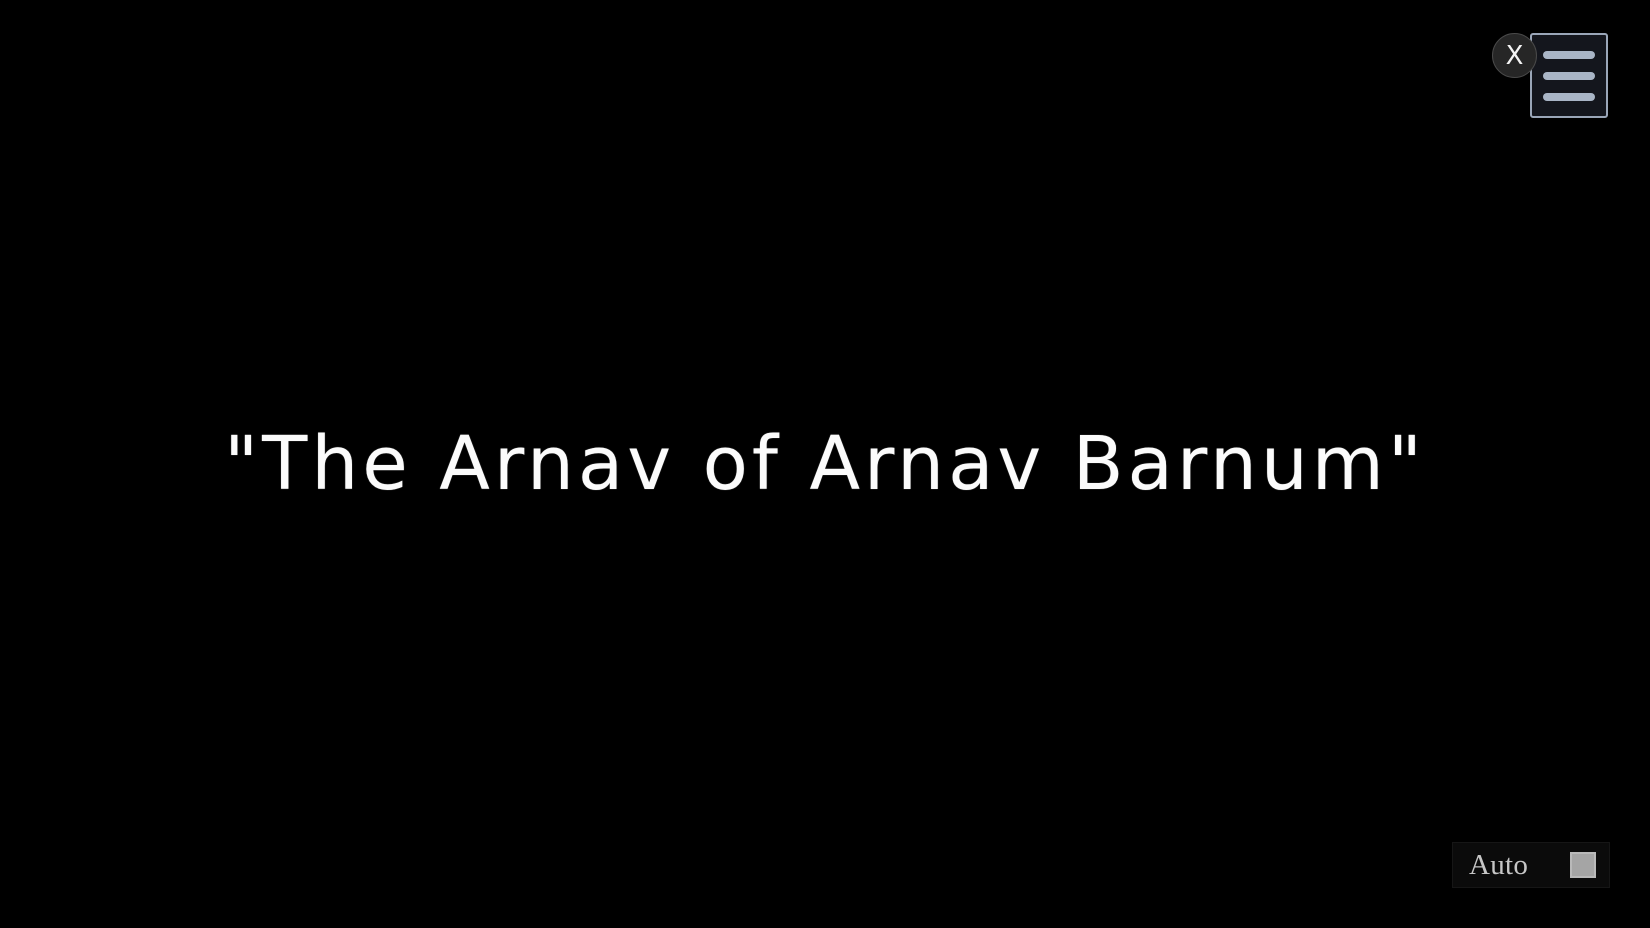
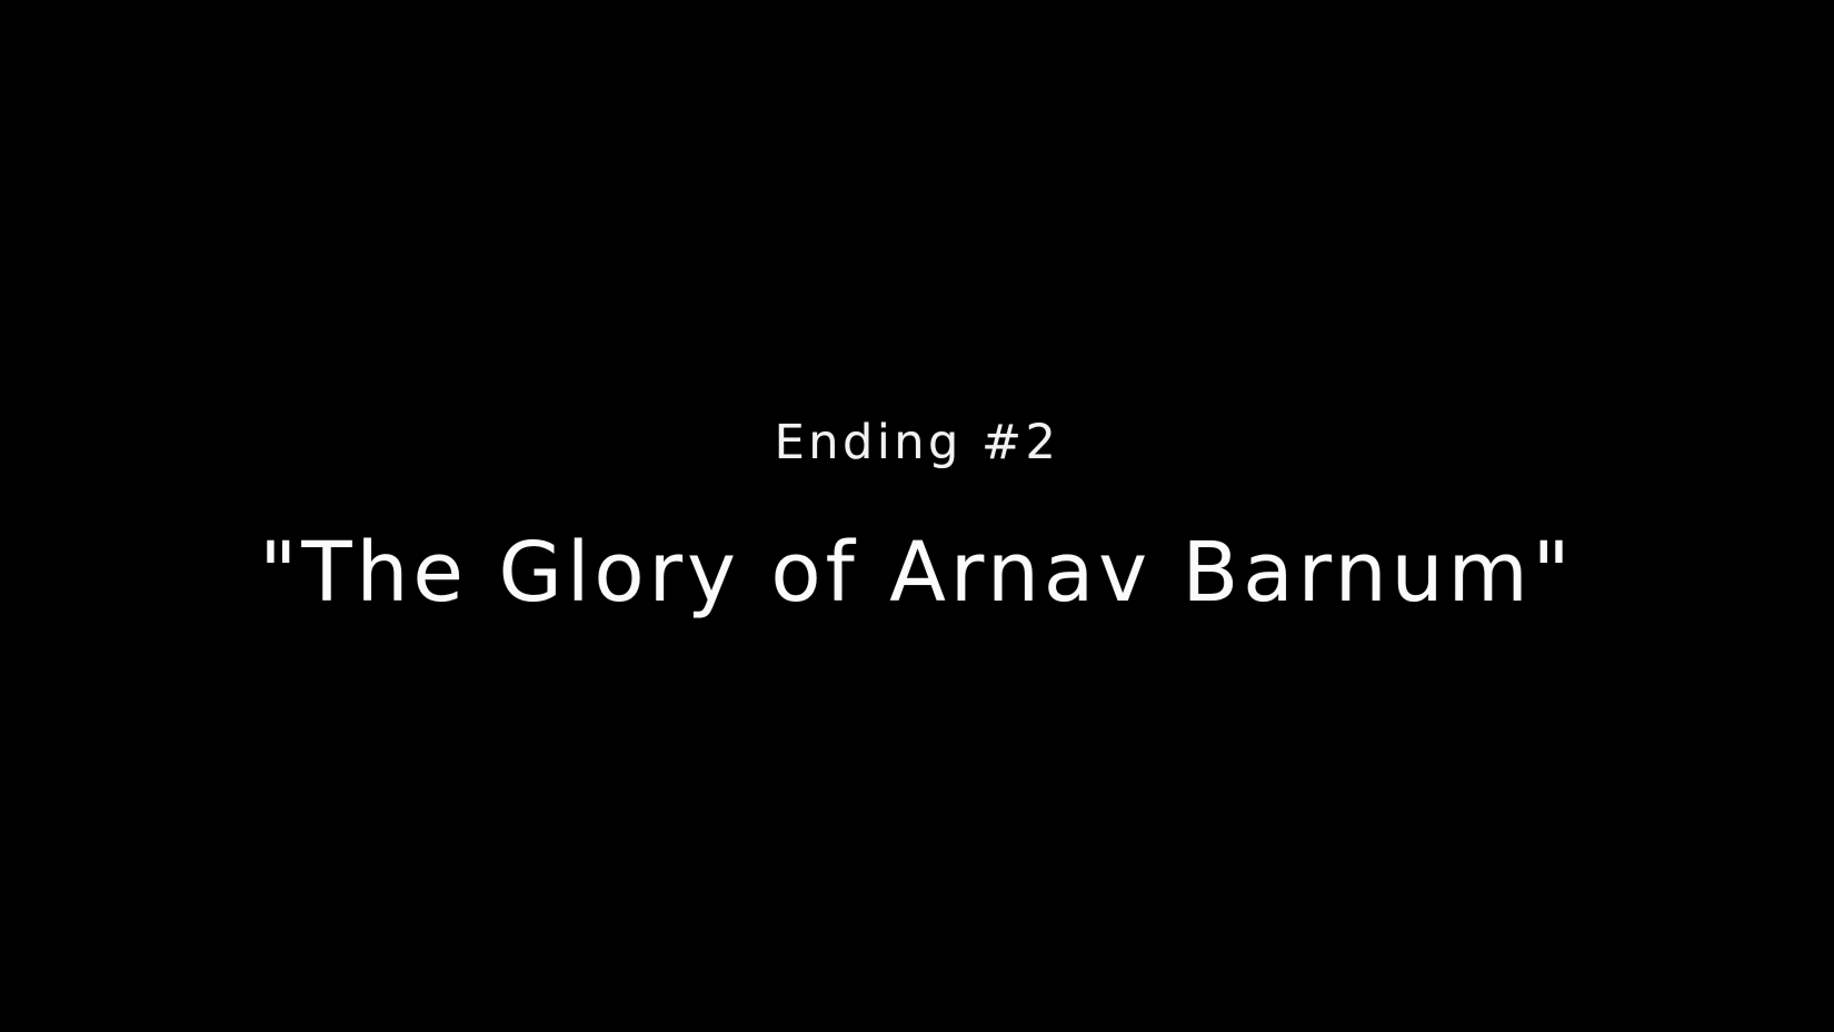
+ Ending #2
- "The Arnav of Arnav Barnum"
+ "The Glory of Arnav Barnum"
- X
- Auto
